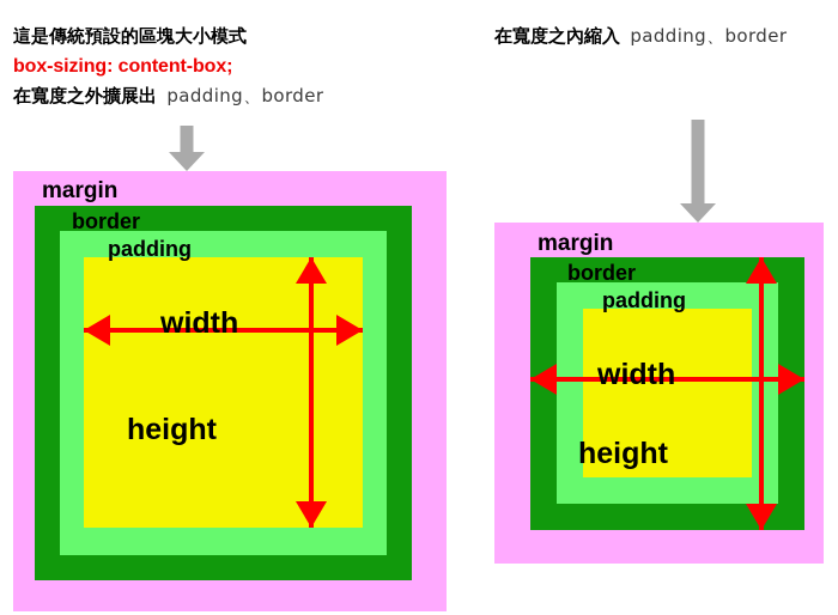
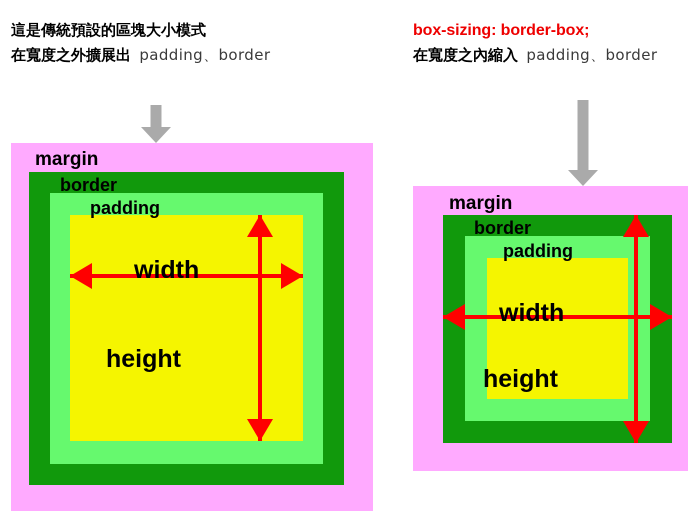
  這是傳統預設的區塊大小模式
- box-sizing: content-box;
  在寬度之外擴展出 padding、border
  margin
  border
  padding
  width
  height
+ box-sizing: border-box;
  在寬度之內縮入 padding、border
  margin
  border
  padding
  width
  height
